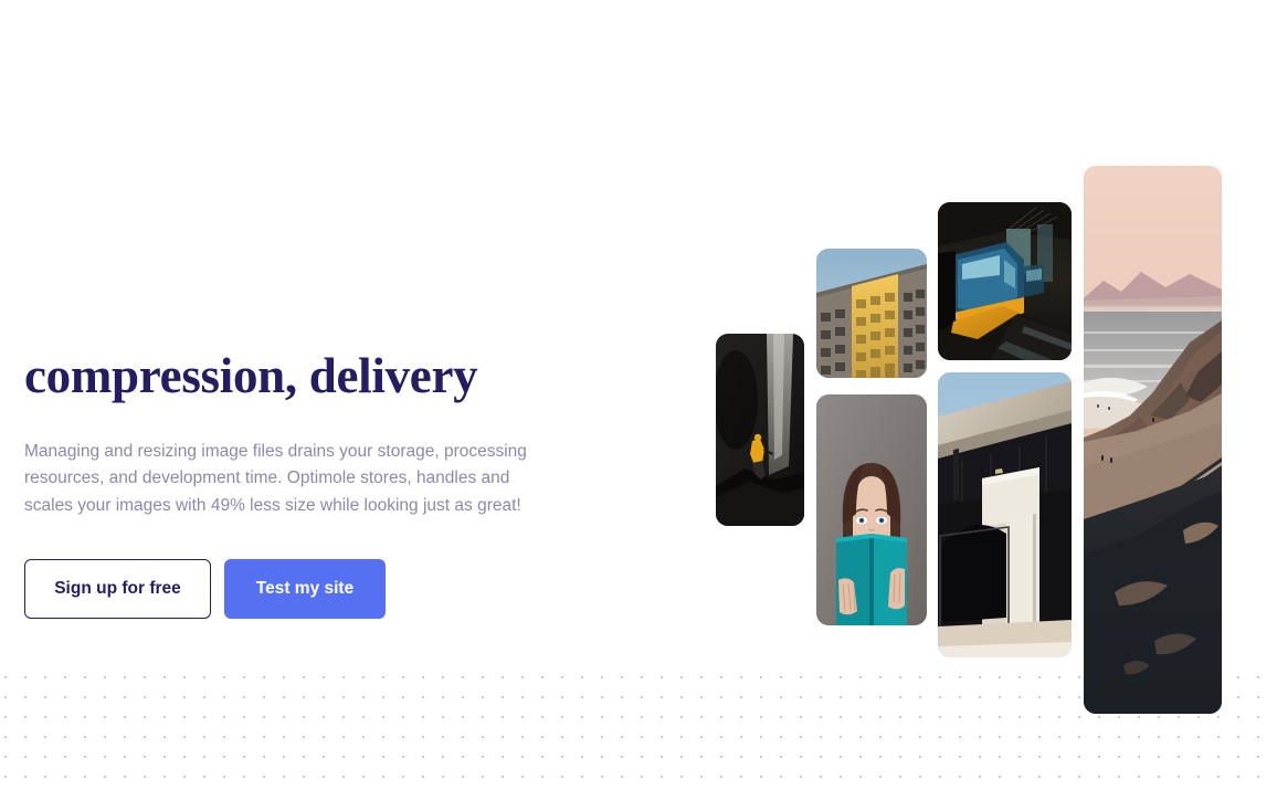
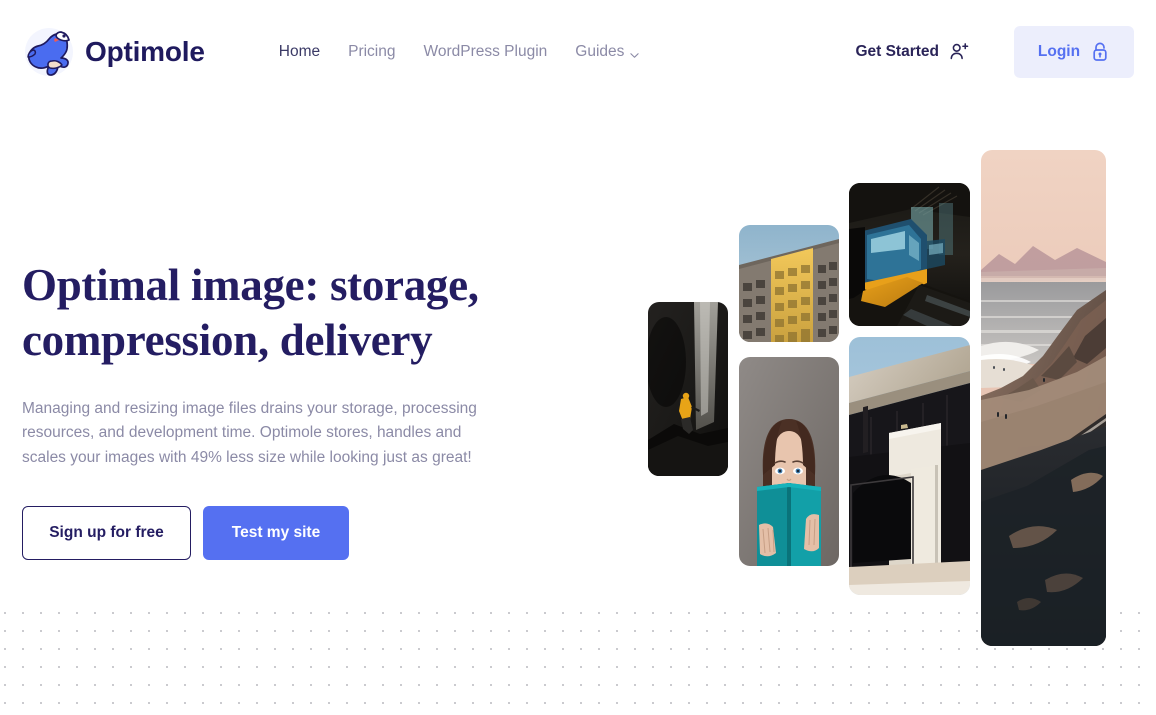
+ Optimole
+ Home
+ Pricing
+ WordPress Plugin
+ Guides
+ Get Started
+ Login
+ Optimal image: storage,
  compression, delivery
  Managing and resizing image files drains your storage, processing resources, and development time. Optimole stores, handles and scales your images with 49% less size while looking just as great!
  Sign up for free
  Test my site
